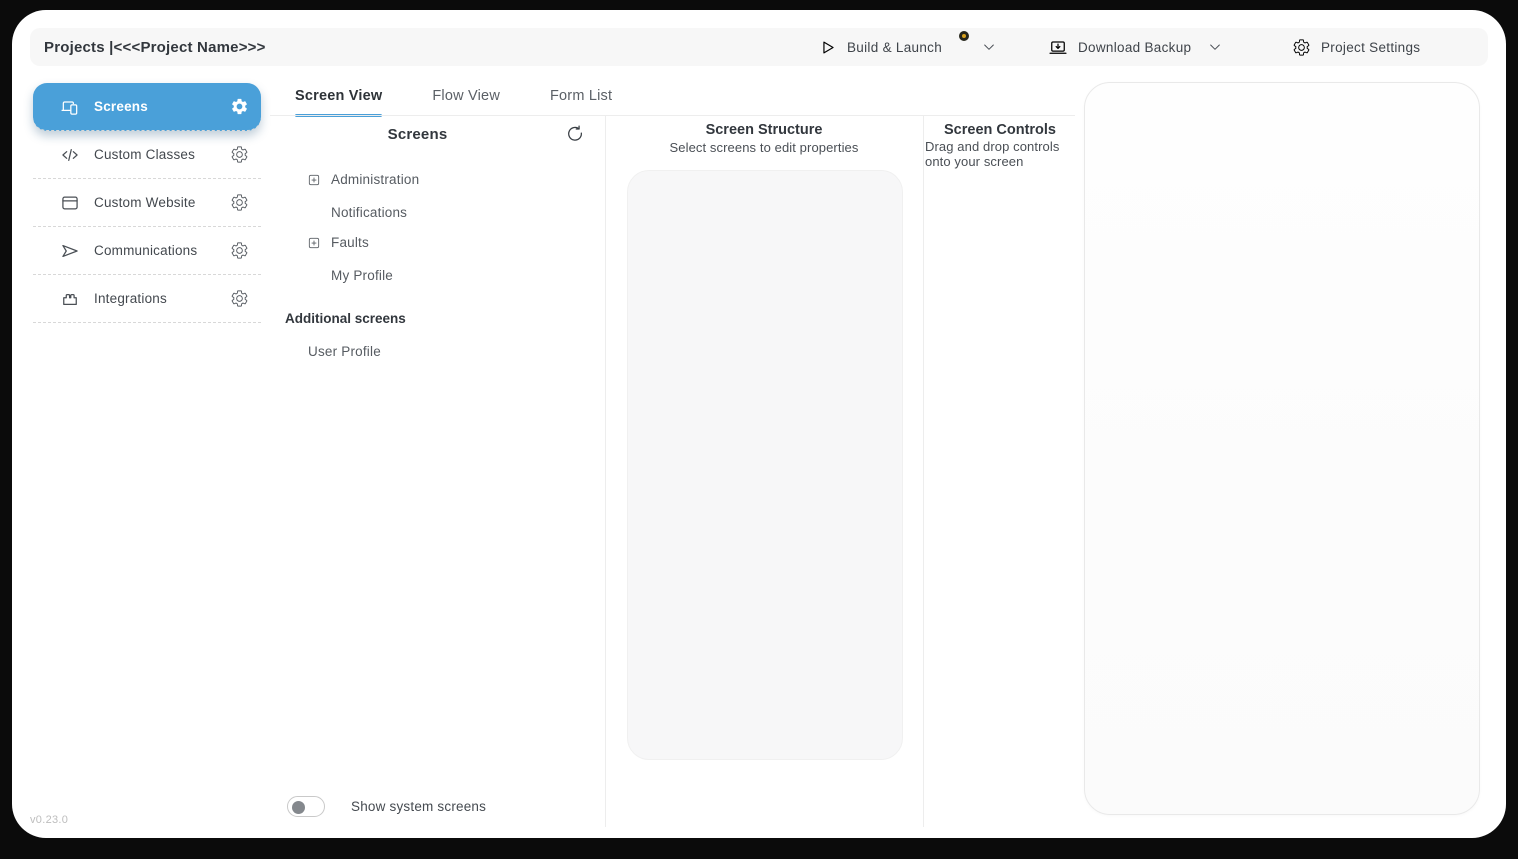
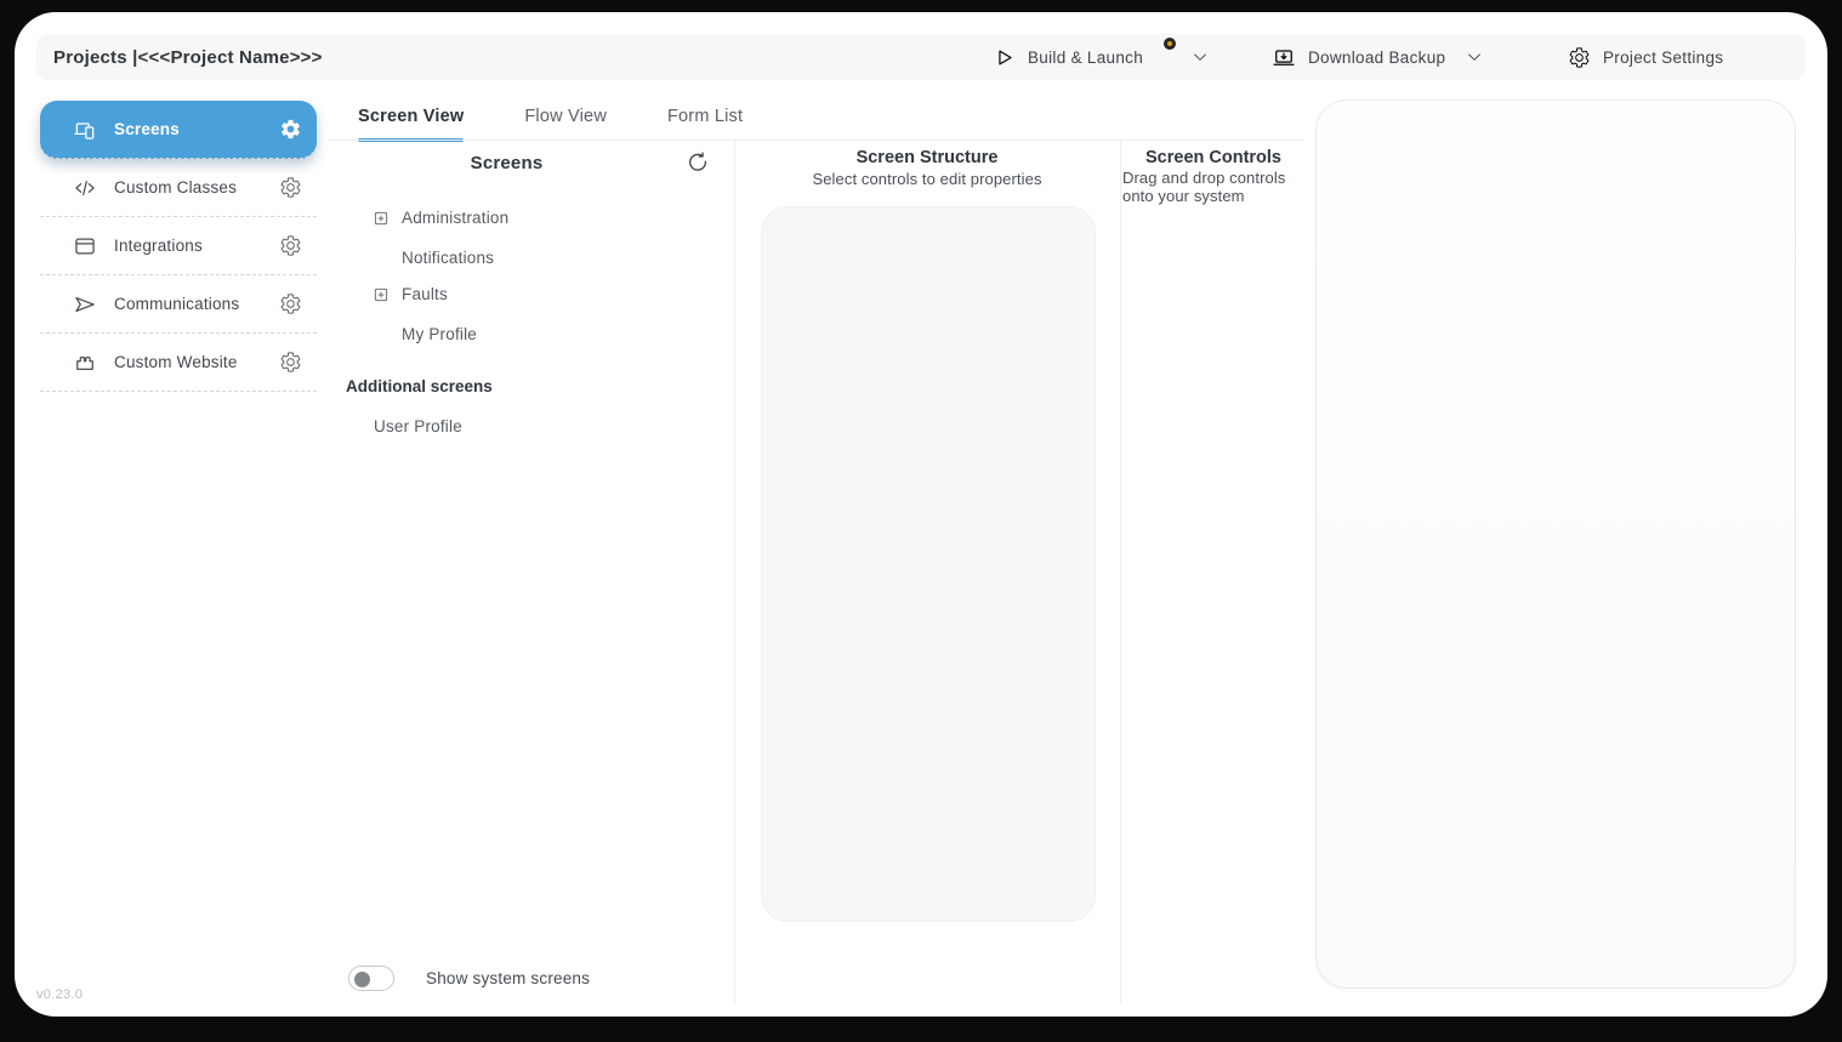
  Projects |<<<Project Name>>>
  Build & Launch
  Download Backup
  Project Settings
  Screens
  Custom Classes
- Custom Website
+ Integrations
  Communications
- Integrations
+ Custom Website
  Screen View
  Flow View
  Form List
  Screens
  Administration
  Notifications
  Faults
  My Profile
  Additional screens
  User Profile
  Show system screens
  v0.23.0
  Screen Structure
- Select screens to edit properties
+ Select controls to edit properties
  Screen Controls
- Drag and drop controls onto your screen
+ Drag and drop controls onto your system
